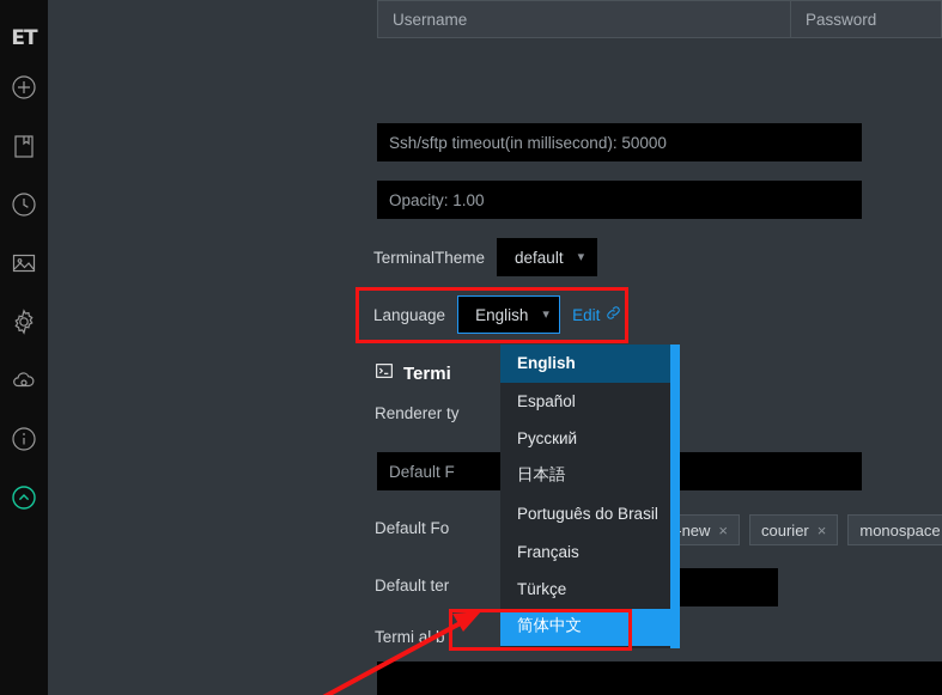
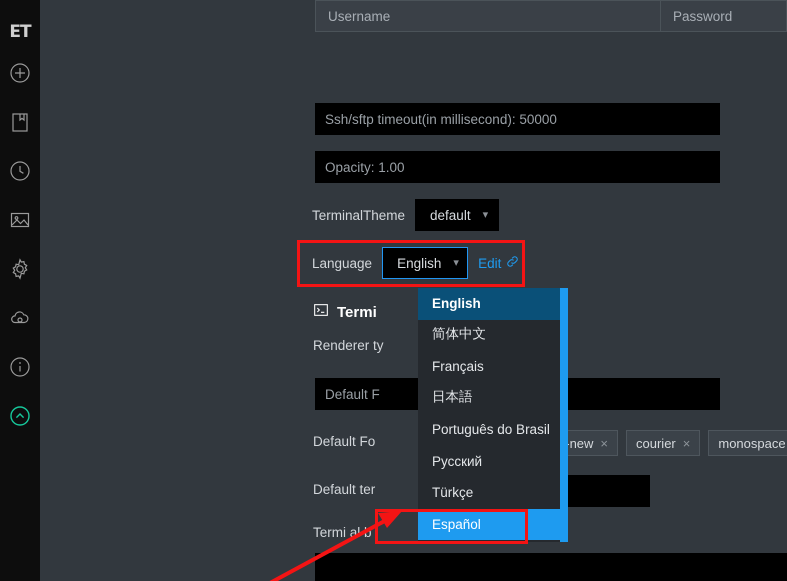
  ET
  Username
  Password
  Ssh/sftp timeout(in millisecond): 50000
  Opacity: 1.00
  TerminalTheme
  default
  ▾
  Language
  English
  ▾
  Edit
  Termi
  Renderer ty
  Default F
  Default Fo
  ×
  courier
  ×
  monospace
  Default ter
  Termi al b
  English
- Español
+ 简体中文
- Русский
+ Français
  日本語
  Português do Brasil
- Français
+ Русский
  Türkçe
- 简体中文
+ Español
